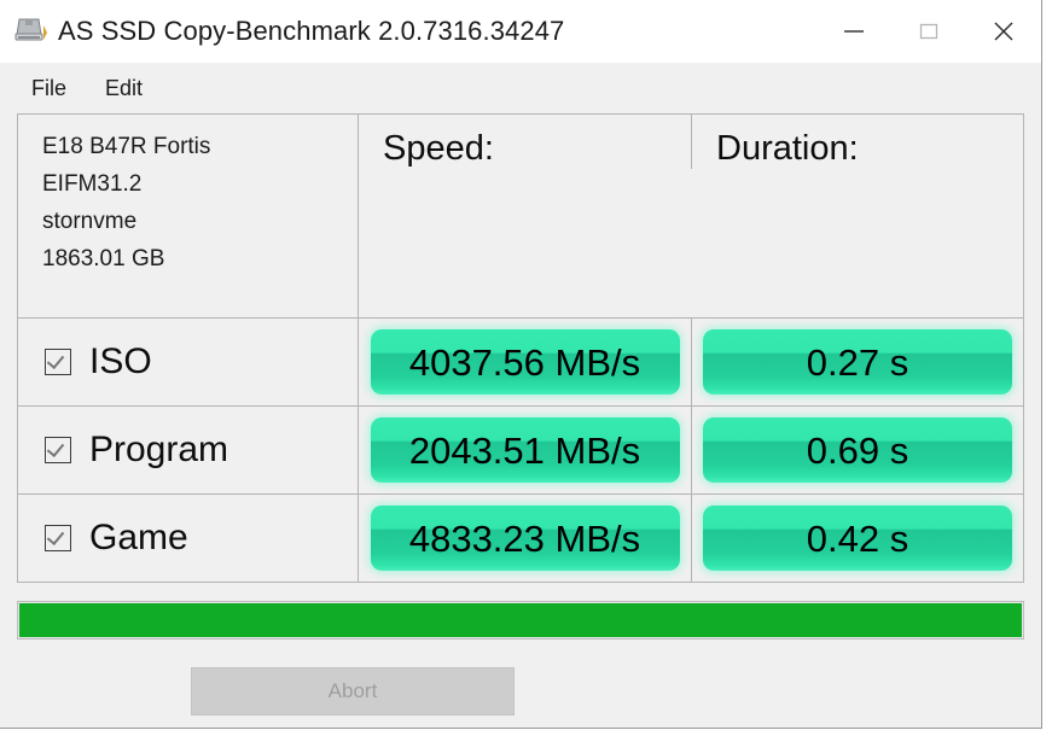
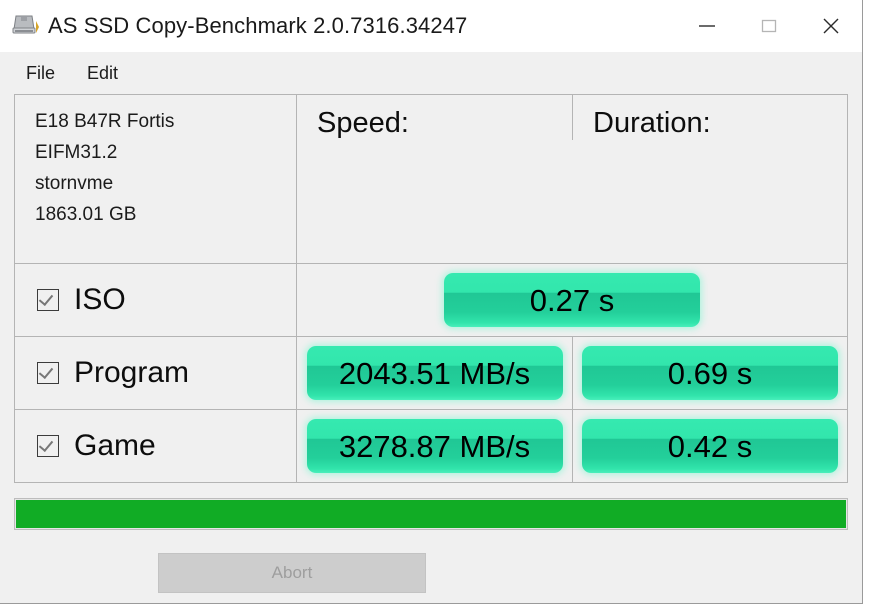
  AS SSD Copy-Benchmark 2.0.7316.34247
  File
  Edit
  E18 B47R Fortis
  EIFM31.2
  stornvme
  1863.01 GB
  Speed:
  Duration:
  ISO
- 4037.56 MB/s
  0.27 s
  Program
  2043.51 MB/s
  0.69 s
  Game
- 4833.23 MB/s
+ 3278.87 MB/s
  0.42 s
  Abort
